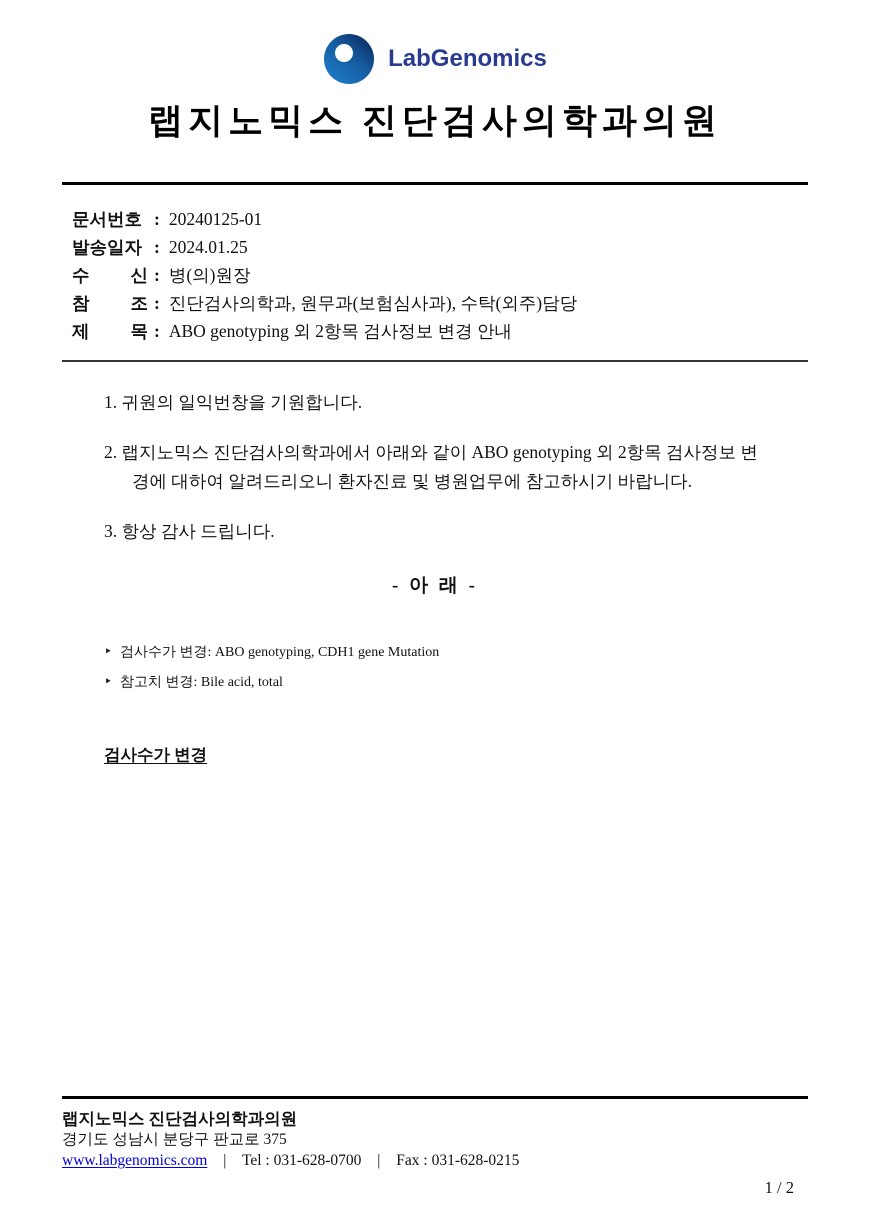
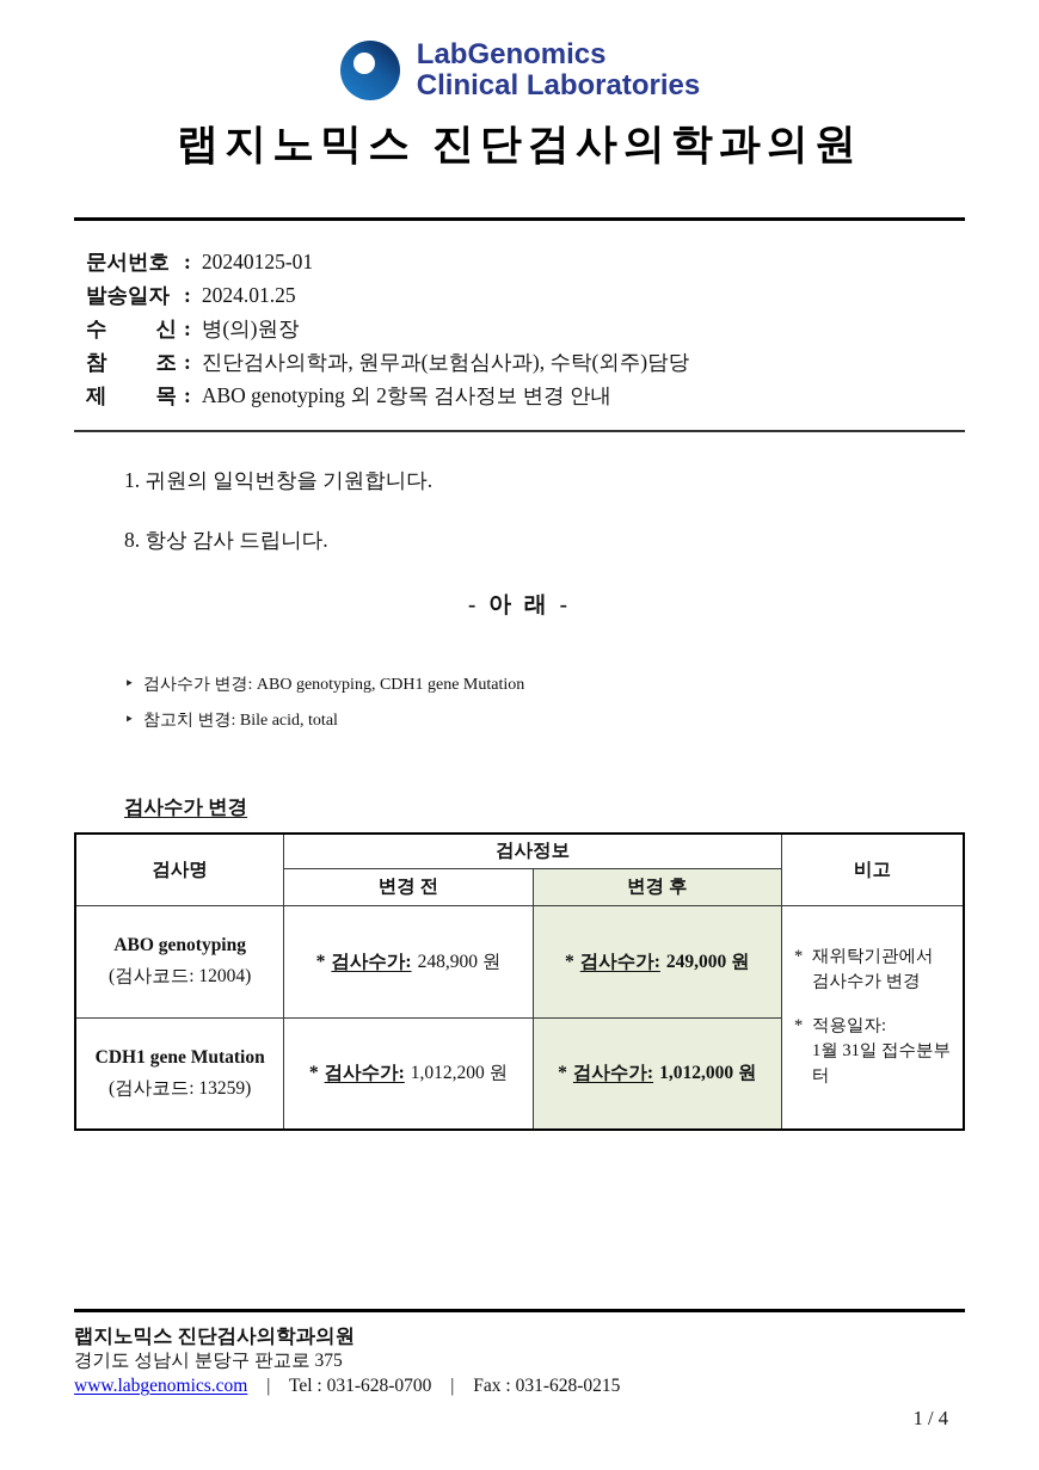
  LabGenomics
+ Clinical Laboratories
  랩지노믹스 진단검사의학과의원
  문서번호
  :
  20240125-01
  발송일자
  :
  2024.01.25
  수 신
  :
  병(의)원장
  참 조
  :
  진단검사의학과, 원무과(보험심사과), 수탁(외주)담당
  제 목
  :
  ABO genotyping 외 2항목 검사정보 변경 안내
  1. 귀원의 일익번창을 기원합니다.
- 2. 랩지노믹스 진단검사의학과에서 아래와 같이 ABO genotyping 외 2항목 검사정보 변경에 대하여 알려드리오니 환자진료 및 병원업무에 참고하시기 바랍니다.
- 3. 항상 감사 드립니다.
+ 8. 항상 감사 드립니다.
  - 아 래 -
  ‣
  검사수가 변경: ABO genotyping, CDH1 gene Mutation
  ‣
  참고치 변경: Bile acid, total
  검사수가 변경
+ 검사명	검사정보	비고
+ 변경 전	변경 후
+ ABO genotyping (검사코드: 12004)	* 검사수가: 248,900 원	* 검사수가: 249,000 원	* 재위탁기관에서 검사수가 변경 * 적용일자: 1월 31일 접수분부터
+ CDH1 gene Mutation (검사코드: 13259)	* 검사수가: 1,012,200 원	* 검사수가: 1,012,000 원
  랩지노믹스 진단검사의학과의원
  경기도 성남시 분당구 판교로 375
  www.labgenomics.com | Tel : 031-628-0700 | Fax : 031-628-0215
- 1 / 2
+ 1 / 4
